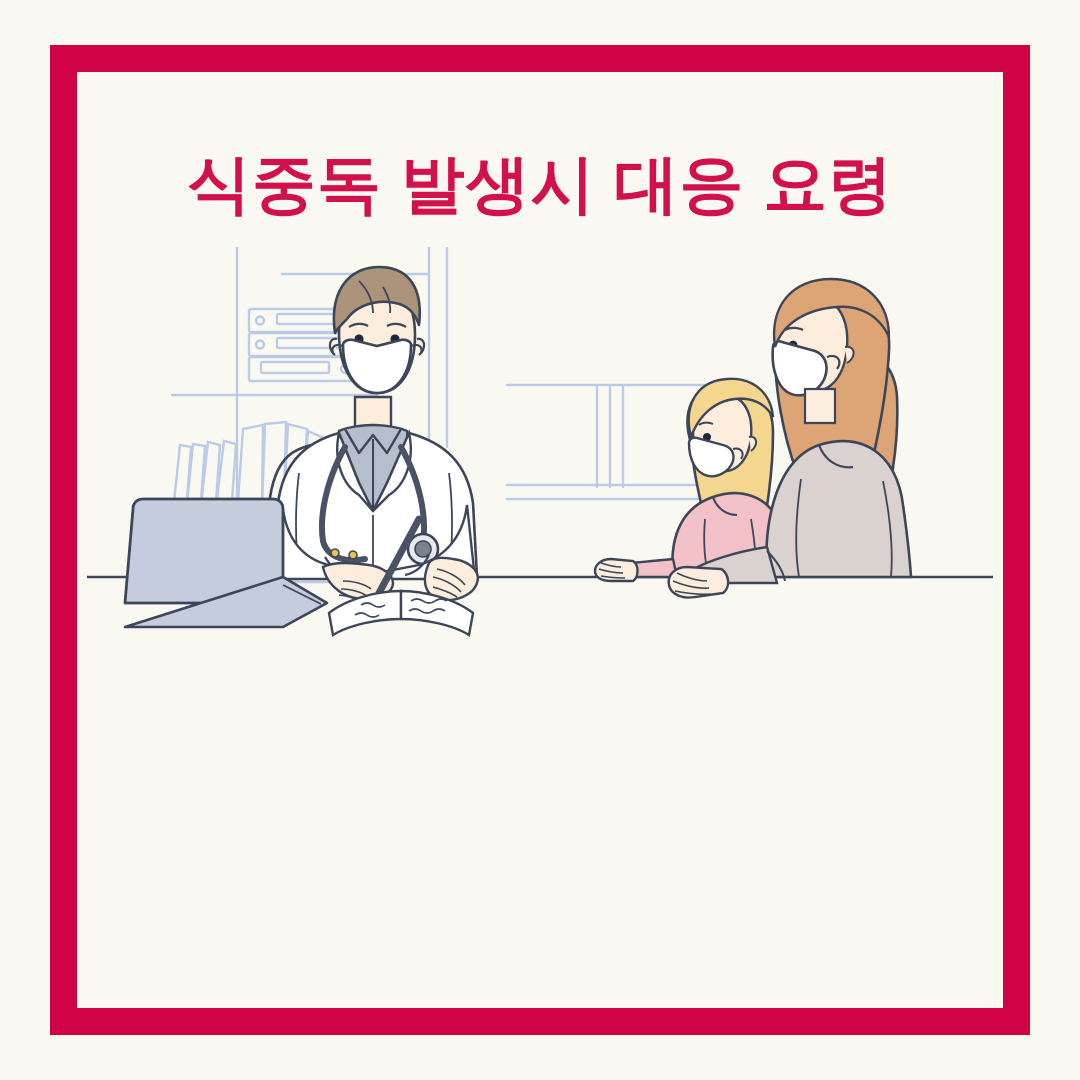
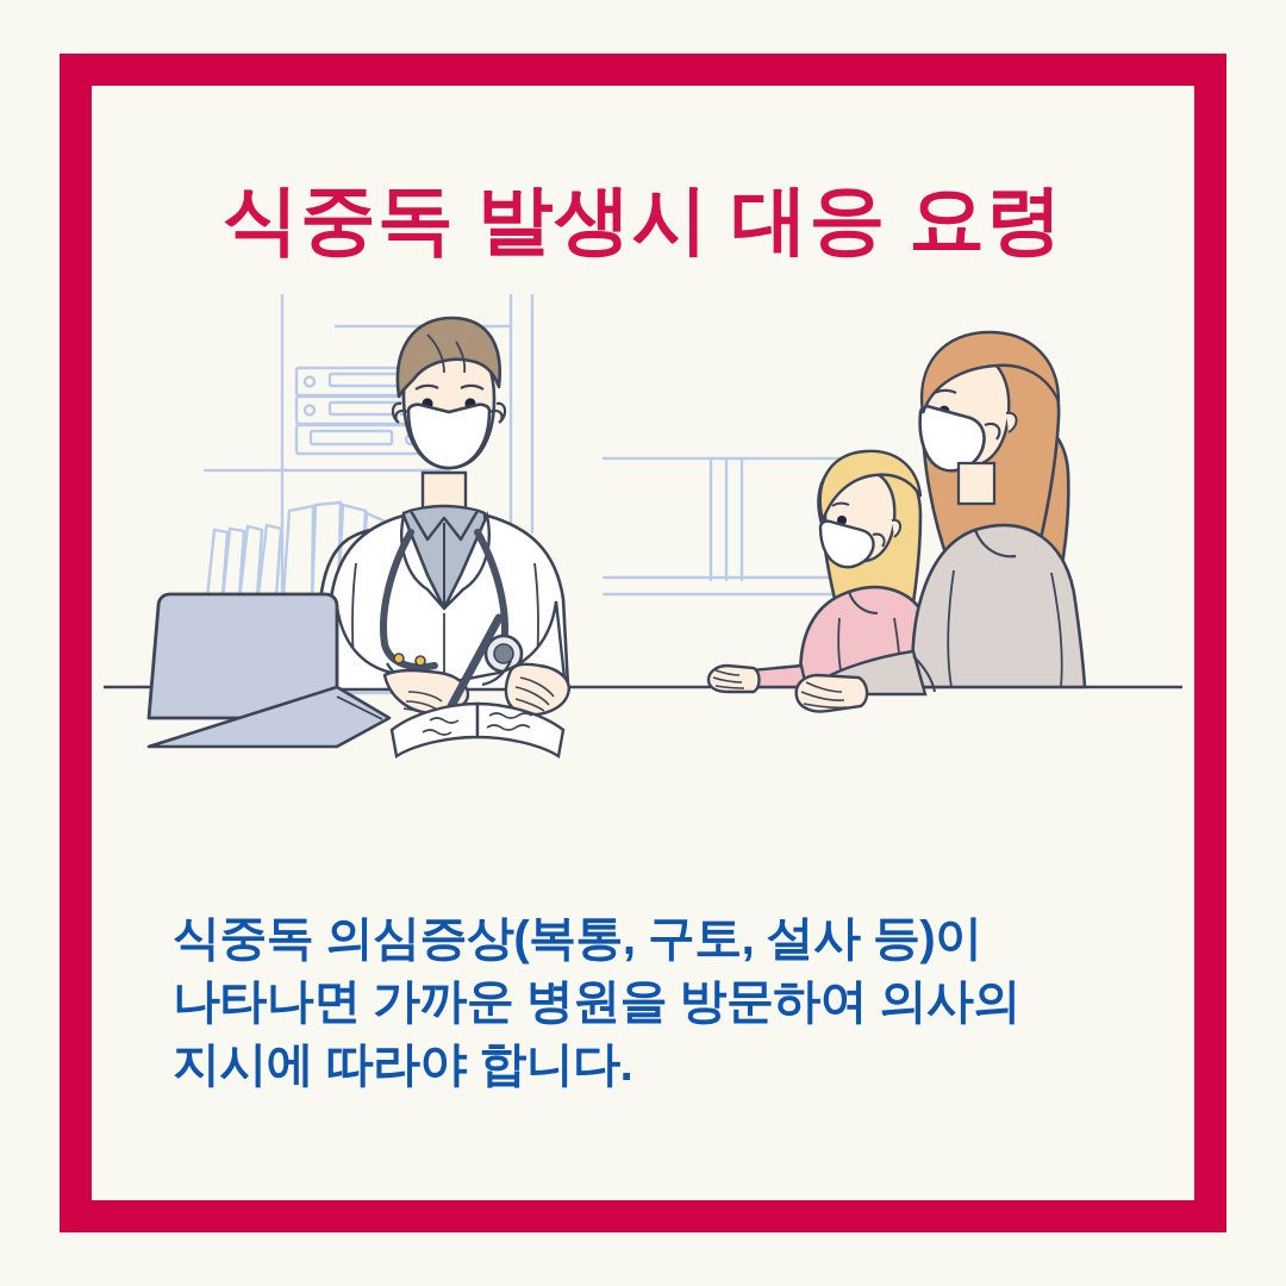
  식중독 발생시 대응 요령
+ 식중독 의심증상(복통, 구토, 설사 등)이 나타나면 가까운 병원을 방문하여 의사의 지시에 따라야 합니다.
